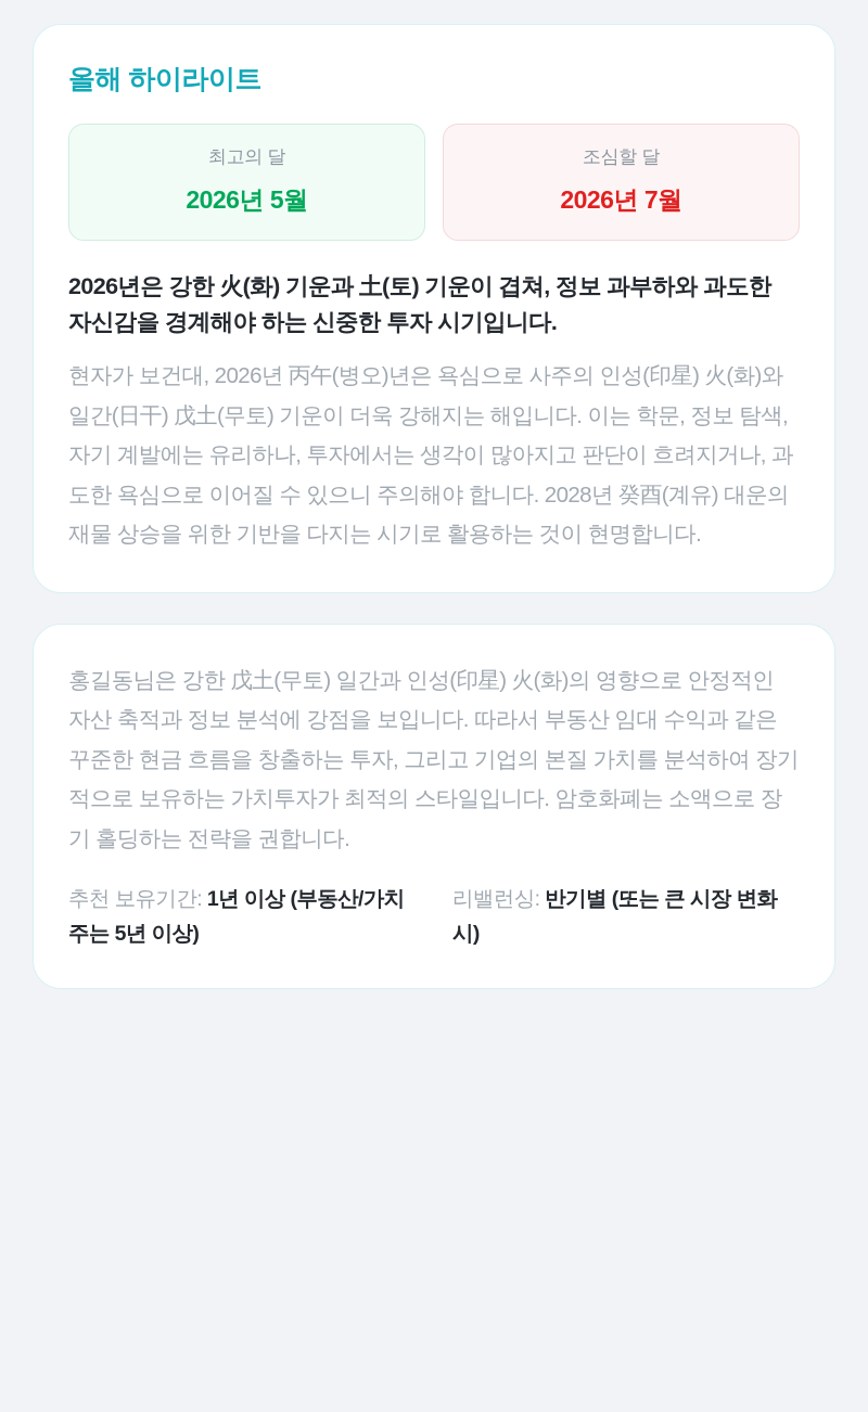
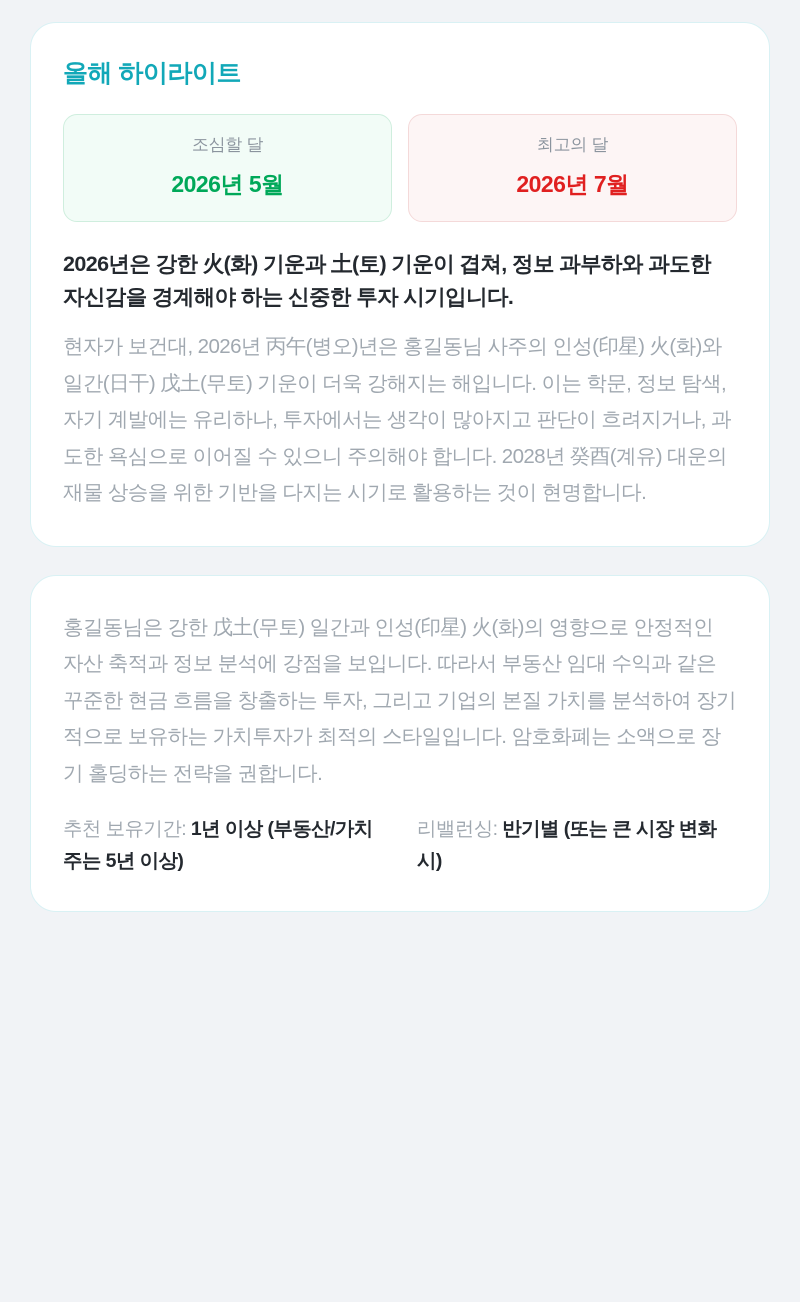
  올해 하이라이트
- 최고의 달
+ 조심할 달
  2026년 5월
- 조심할 달
+ 최고의 달
  2026년 7월
  2026년은 강한 火(화) 기운과 土(토) 기운이 겹쳐, 정보 과부하와 과도한 자신감을 경계해야 하는 신중한 투자 시기입니다.
- 현자가 보건대, 2026년 丙午(병오)년은 욕심으로 사주의 인성(印星) 火(화)와 일간(日干) 戊土(무토) 기운이 더욱 강해지는 해입니다. 이는 학문, 정보 탐색, 자기 계발에는 유리하나, 투자에서는 생각이 많아지고 판단이 흐려지거나, 과도한 욕심으로 이어질 수 있으니 주의해야 합니다. 2028년 癸酉(계유) 대운의 재물 상승을 위한 기반을 다지는 시기로 활용하는 것이 현명합니다.
+ 현자가 보건대, 2026년 丙午(병오)년은 홍길동님 사주의 인성(印星) 火(화)와 일간(日干) 戊土(무토) 기운이 더욱 강해지는 해입니다. 이는 학문, 정보 탐색, 자기 계발에는 유리하나, 투자에서는 생각이 많아지고 판단이 흐려지거나, 과도한 욕심으로 이어질 수 있으니 주의해야 합니다. 2028년 癸酉(계유) 대운의 재물 상승을 위한 기반을 다지는 시기로 활용하는 것이 현명합니다.
  홍길동님은 강한 戊土(무토) 일간과 인성(印星) 火(화)의 영향으로 안정적인 자산 축적과 정보 분석에 강점을 보입니다. 따라서 부동산 임대 수익과 같은 꾸준한 현금 흐름을 창출하는 투자, 그리고 기업의 본질 가치를 분석하여 장기적으로 보유하는 가치투자가 최적의 스타일입니다. 암호화폐는 소액으로 장기 홀딩하는 전략을 권합니다.
  추천 보유기간: 1년 이상 (부동산/가치주는 5년 이상)
  리밸런싱: 반기별 (또는 큰 시장 변화 시)
